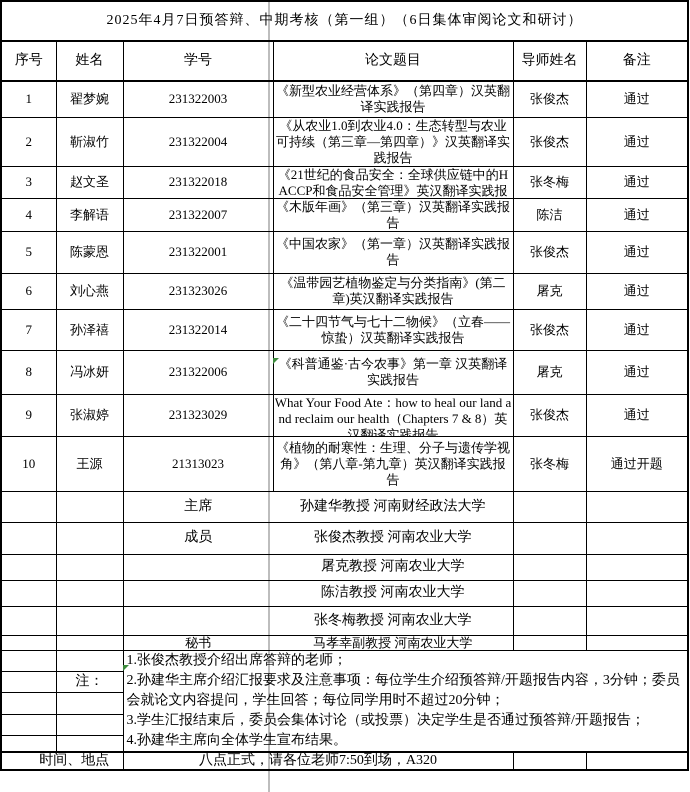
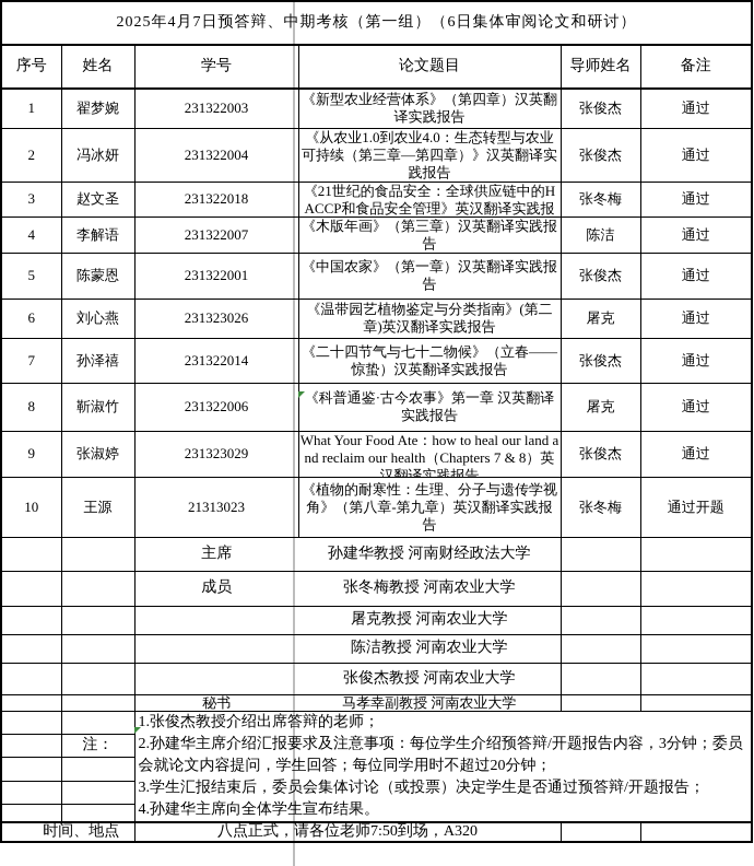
  2025年4月7日预答辩、中期考核（第一组）（6日集体审阅论文和研讨）
  序号	姓名	学号	论文题目	导师姓名	备注
  1	翟梦婉	231322003	《新型农业经营体系》（第四章）汉英翻译实践报告	张俊杰	通过
- 2	靳淑竹	231322004	《从农业1.0到农业4.0：生态转型与农业可持续（第三章—第四章）》汉英翻译实践报告	张俊杰	通过
+ 2	冯冰妍	231322004	《从农业1.0到农业4.0：生态转型与农业可持续（第三章—第四章）》汉英翻译实践报告	张俊杰	通过
  3	赵文圣	231322018	《21世纪的食品安全：全球供应链中的HACCP和食品安全管理》英汉翻译实践报	张冬梅	通过
  4	李解语	231322007	《木版年画》（第三章）汉英翻译实践报告	陈洁	通过
  5	陈蒙恩	231322001	《中国农家》（第一章）汉英翻译实践报告	张俊杰	通过
  6	刘心燕	231323026	《温带园艺植物鉴定与分类指南》(第二章)英汉翻译实践报告	屠克	通过
  7	孙泽禧	231322014	《二十四节气与七十二物候》（立春——惊蛰）汉英翻译实践报告	张俊杰	通过
- 8	冯冰妍	231322006	《科普通鉴·古今农事》第一章 汉英翻译实践报告	屠克	通过
+ 8	靳淑竹	231322006	《科普通鉴·古今农事》第一章 汉英翻译实践报告	屠克	通过
  9	张淑婷	231323029	What Your Food Ate：how to heal our land and reclaim our health（Chapters 7 & 8）英汉翻译实践报告	张俊杰	通过
  10	王源	21313023	《植物的耐寒性：生理、分子与遗传学视角》（第八章-第九章）英汉翻译实践报告	张冬梅	通过开题
  		主席	孙建华教授 河南财经政法大学
- 		成员	张俊杰教授 河南农业大学
+ 		成员	张冬梅教授 河南农业大学
  			屠克教授 河南农业大学
  			陈洁教授 河南农业大学
- 			张冬梅教授 河南农业大学
+ 			张俊杰教授 河南农业大学
  		秘书	马孝幸副教授 河南农业大学
  		1.张俊杰教授介绍出席答辩的老师； 2.孙建华主席介绍汇报要求及注意事项：每位学生介绍预答辩/开题报告内容，3分钟；委员会就论文内容提问，学生回答；每位同学用时不超过20分钟； 3.学生汇报结束后，委员会集体讨论（或投票）决定学生是否通过预答辩/开题报告； 4.孙建华主席向全体学生宣布结果。
  	注：
  时间、地点	八点正式，请各位老师7:50到场，A320
